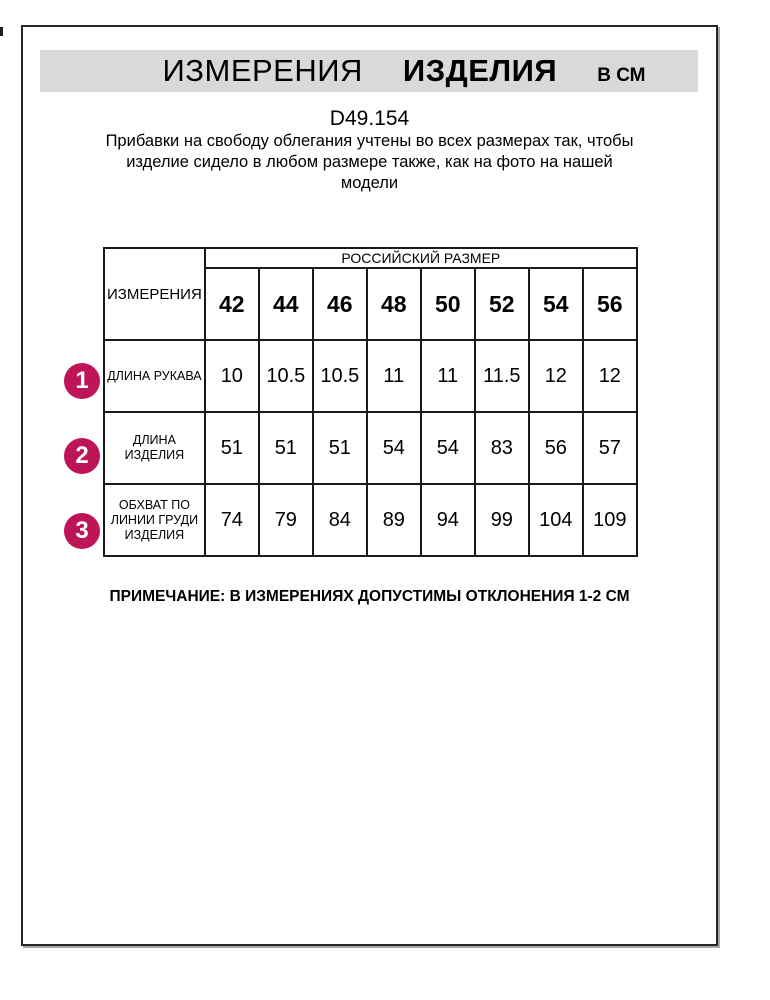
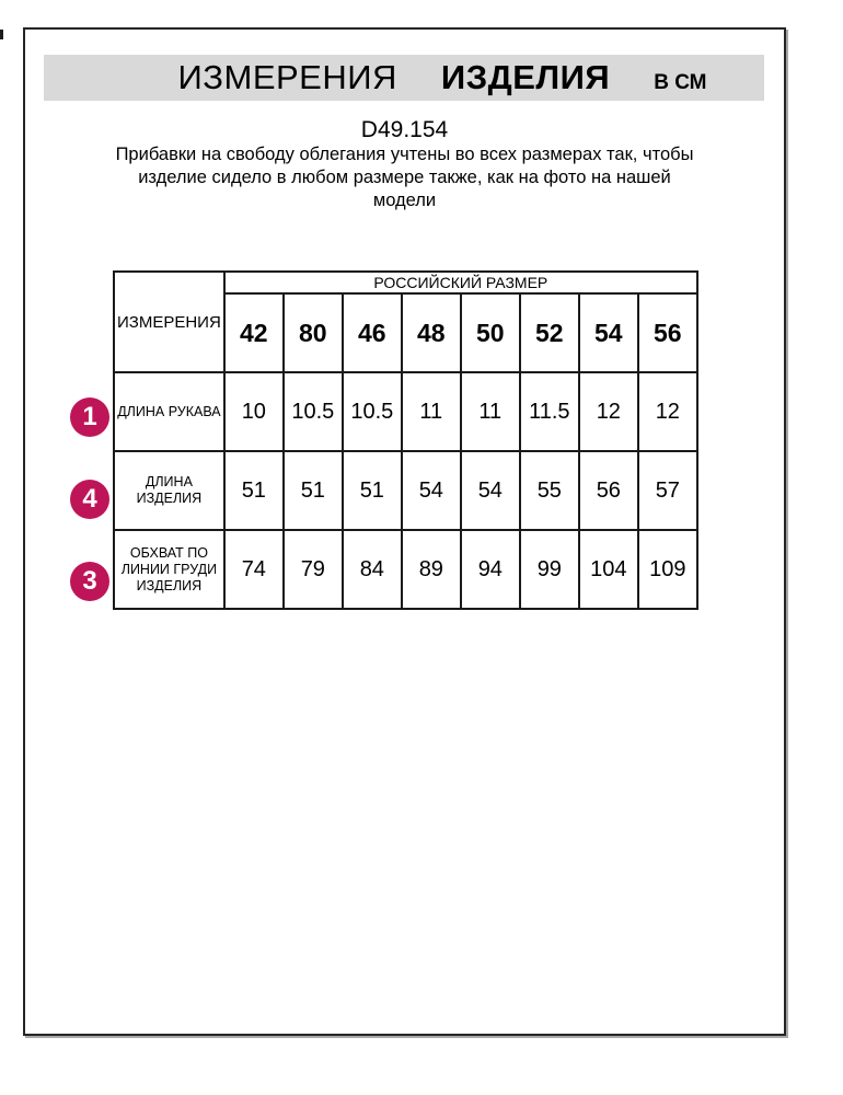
  ИЗМЕРЕНИЯ
  ИЗДЕЛИЯ
  В СМ
  D49.154
  Прибавки на свободу облегания учтены во всех размерах так, чтобы
  изделие сидело в любом размере также, как на фото на нашей
  модели
  1
- 2
+ 4
  3
  ИЗМЕРЕНИЯ	РОССИЙСКИЙ РАЗМЕР
- 42	44	46	48	50	52	54	56
+ 42	80	46	48	50	52	54	56
  ДЛИНА РУКАВА	10	10.5	10.5	11	11	11.5	12	12
- ДЛИНА ИЗДЕЛИЯ	51	51	51	54	54	83	56	57
+ ДЛИНА ИЗДЕЛИЯ	51	51	51	54	54	55	56	57
  ОБХВАТ ПО ЛИНИИ ГРУДИ ИЗДЕЛИЯ	74	79	84	89	94	99	104	109
- ПРИМЕЧАНИЕ: В ИЗМЕРЕНИЯХ ДОПУСТИМЫ ОТКЛОНЕНИЯ 1-2 СМ
